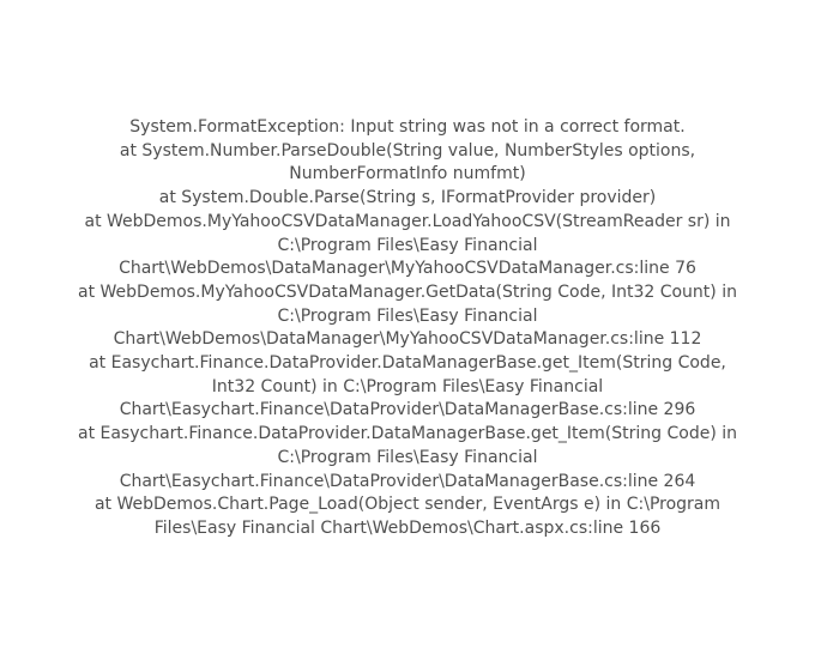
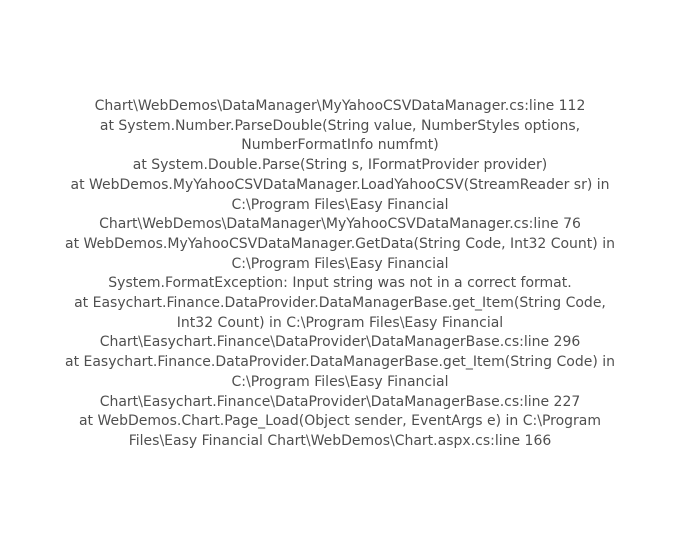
- System.FormatException: Input string was not in a correct format.
+ Chart\WebDemos\DataManager\MyYahooCSVDataManager.cs:line 112
  at System.Number.ParseDouble(String value, NumberStyles options,
  NumberFormatInfo numfmt)
  at System.Double.Parse(String s, IFormatProvider provider)
  at WebDemos.MyYahooCSVDataManager.LoadYahooCSV(StreamReader sr) in
  C:\Program Files\Easy Financial
  Chart\WebDemos\DataManager\MyYahooCSVDataManager.cs:line 76
  at WebDemos.MyYahooCSVDataManager.GetData(String Code, Int32 Count) in
  C:\Program Files\Easy Financial
- Chart\WebDemos\DataManager\MyYahooCSVDataManager.cs:line 112
+ System.FormatException: Input string was not in a correct format.
  at Easychart.Finance.DataProvider.DataManagerBase.get_Item(String Code,
  Int32 Count) in C:\Program Files\Easy Financial
  Chart\Easychart.Finance\DataProvider\DataManagerBase.cs:line 296
  at Easychart.Finance.DataProvider.DataManagerBase.get_Item(String Code) in
  C:\Program Files\Easy Financial
- Chart\Easychart.Finance\DataProvider\DataManagerBase.cs:line 264
+ Chart\Easychart.Finance\DataProvider\DataManagerBase.cs:line 227
  at WebDemos.Chart.Page_Load(Object sender, EventArgs e) in C:\Program
  Files\Easy Financial Chart\WebDemos\Chart.aspx.cs:line 166
